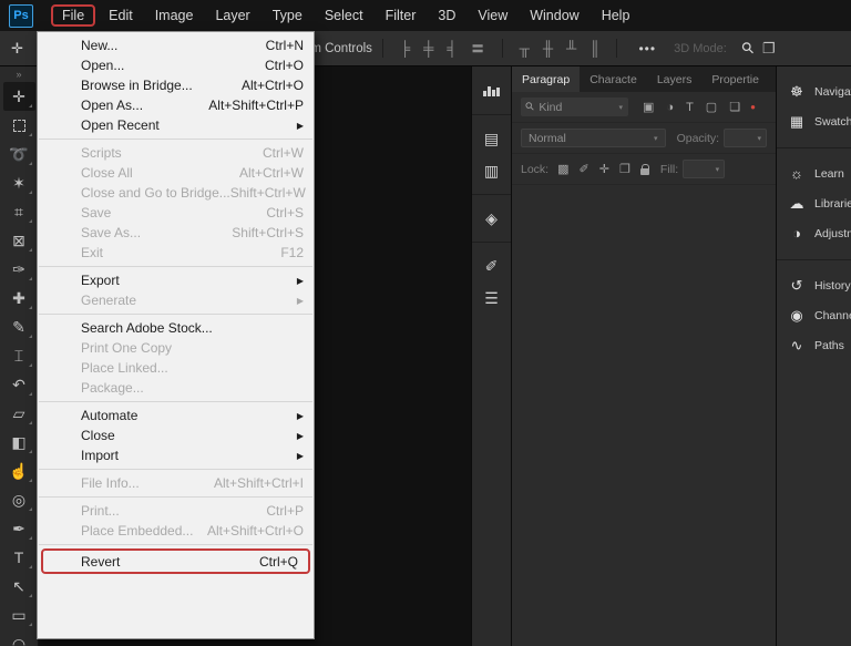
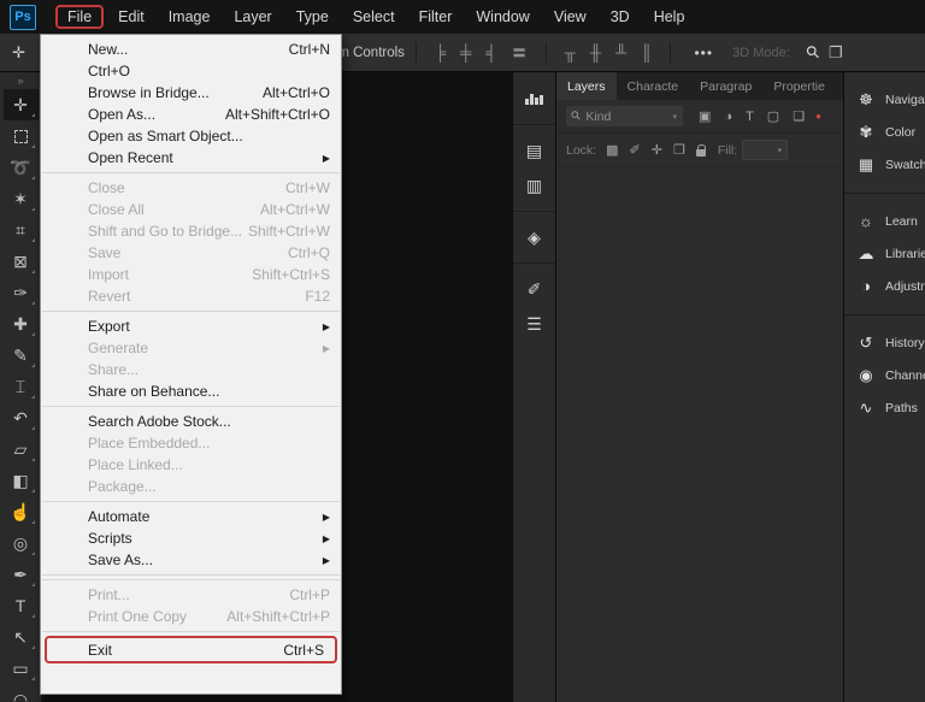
  Ps
  File
  Edit
  Image
  Layer
  Type
  Select
  Filter
- 3D
+ Window
  View
- Window
+ 3D
  Help
  ✛
  m Controls
  ╞
  ╪
  ╡
  〓
  ╥
  ╫
  ╨
  ║
  •••
  3D Mode:
  ❐
  »
  ✛
  ➰
  ✶
  ⌗
  ⊠
  ✑
  ✚
  ✎
  ⌶
  ↶
  ▱
  ◧
  ☝
  ◎
  ✒
  T
  ↖
  ▭
  ◠
  ▤
  ▥
  ◈
  ✐
  ☰
- Paragrap
+ Layers
  Characte
- Layers
+ Paragrap
  Propertie
  Kind
  ▣
  ◑
  T
  ▢
  ❏
  ●
- Normal
- Opacity:
  Lock:
  ▩
  ✐
  ✛
  ❐
  Fill:
  ☸
  Naviga
+ ✾
+ Color
  ▦
  Swatch
  ☼
  Learn
  ☁
  Librarie
  ◑
  Adjust
  ↺
  History
  ◉
  Chann
  ∿
  Paths
  New...
  Ctrl+N
- Open...
  Ctrl+O
  Browse in Bridge...
  Alt+Ctrl+O
  Open As...
- Alt+Shift+Ctrl+P
+ Alt+Shift+Ctrl+O
+ Open as Smart Object...
  Open Recent
  ▶
- Scripts
+ Close
  Ctrl+W
  Close All
  Alt+Ctrl+W
- Close and Go to Bridge...
+ Shift and Go to Bridge...
  Shift+Ctrl+W
  Save
- Ctrl+S
+ Ctrl+Q
- Save As...
+ Import
  Shift+Ctrl+S
- Exit
+ Revert
  F12
  Export
  ▶
  Generate
  ▶
+ Share...
+ Share on Behance...
  Search Adobe Stock...
- Print One Copy
+ Place Embedded...
  Place Linked...
  Package...
  Automate
  ▶
- Close
+ Scripts
  ▶
- Import
+ Save As...
  ▶
- File Info...
- Alt+Shift+Ctrl+I
  Print...
  Ctrl+P
- Place Embedded...
+ Print One Copy
- Alt+Shift+Ctrl+O
+ Alt+Shift+Ctrl+P
- Revert
+ Exit
- Ctrl+Q
+ Ctrl+S
